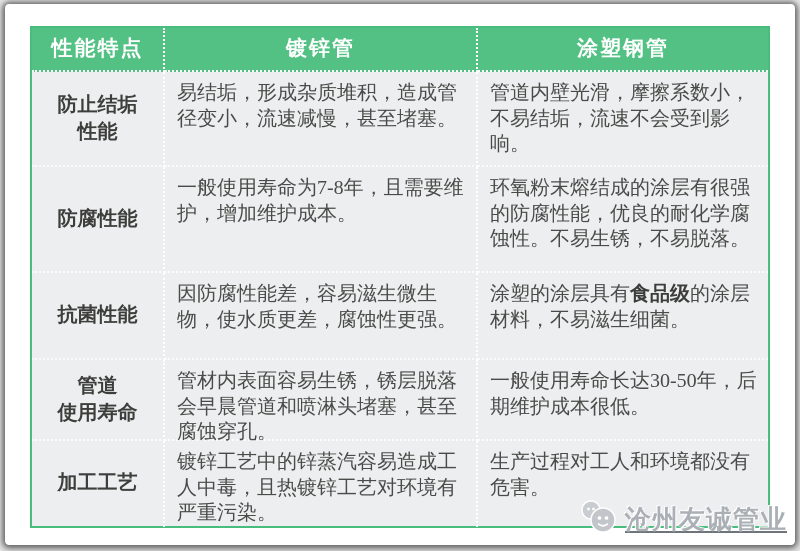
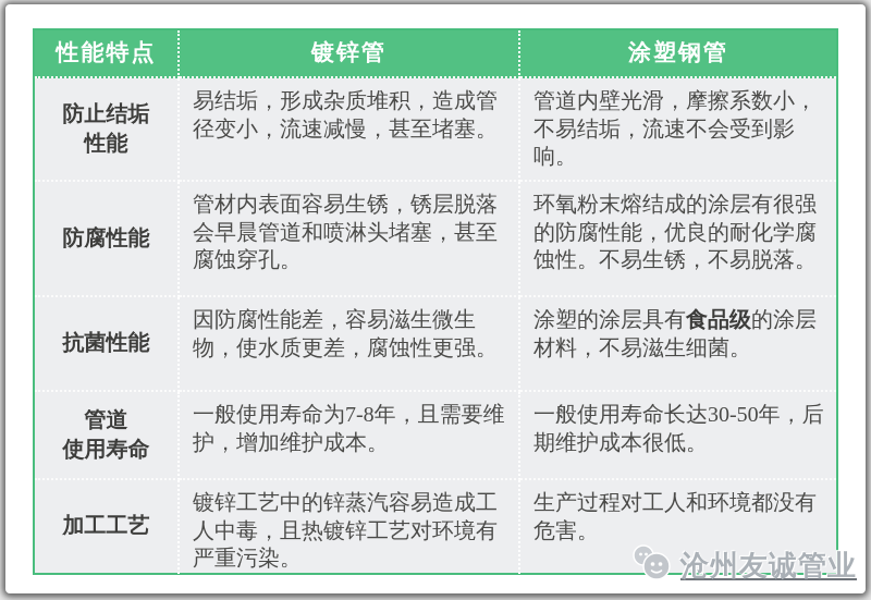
  性能特点
  镀锌管
  涂塑钢管
  防止结垢
  性能
  易结垢，形成杂质堆积，造成管径变小，流速减慢，甚至堵塞。
  管道内壁光滑，摩擦系数小，不易结垢，流速不会受到影响。
  防腐性能
- 一般使用寿命为7-8年，且需要维护，增加维护成本。
+ 管材内表面容易生锈，锈层脱落会早晨管道和喷淋头堵塞，甚至腐蚀穿孔。
  环氧粉末熔结成的涂层有很强的防腐性能，优良的耐化学腐蚀性。不易生锈，不易脱落。
  抗菌性能
  因防腐性能差，容易滋生微生物，使水质更差，腐蚀性更强。
  涂塑的涂层具有食品级的涂层材料，不易滋生细菌。
  管道
  使用寿命
- 管材内表面容易生锈，锈层脱落会早晨管道和喷淋头堵塞，甚至腐蚀穿孔。
+ 一般使用寿命为7-8年，且需要维护，增加维护成本。
  一般使用寿命长达30-50年，后期维护成本很低。
  加工工艺
  镀锌工艺中的锌蒸汽容易造成工人中毒，且热镀锌工艺对环境有严重污染。
  生产过程对工人和环境都没有危害。
  沧州友诚管业
